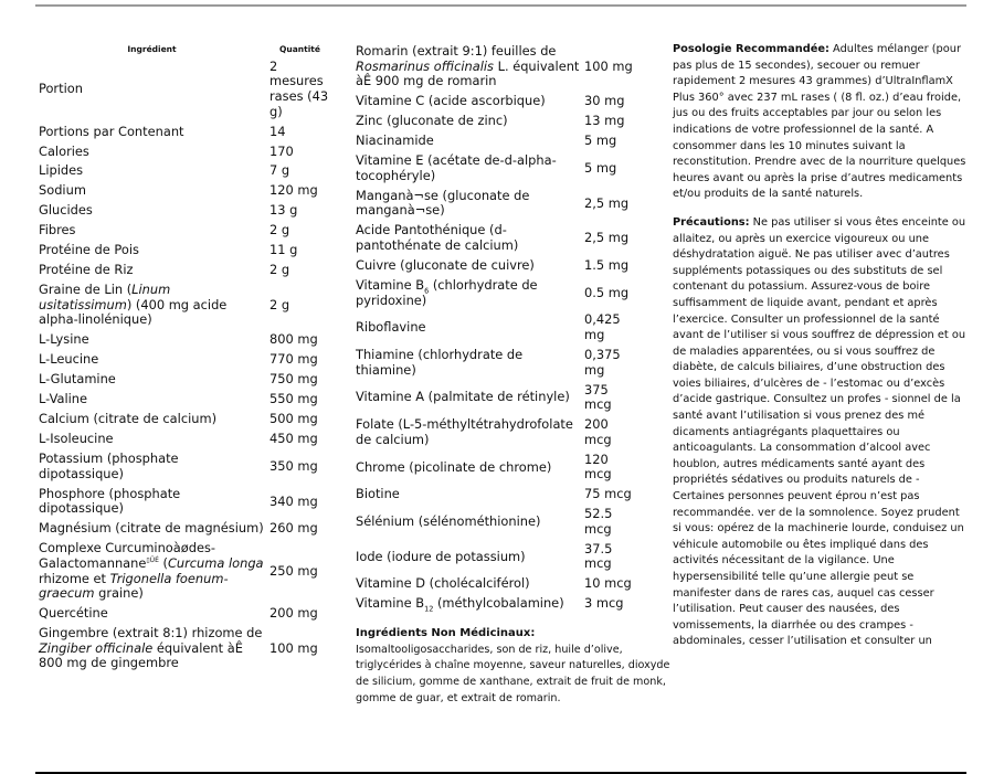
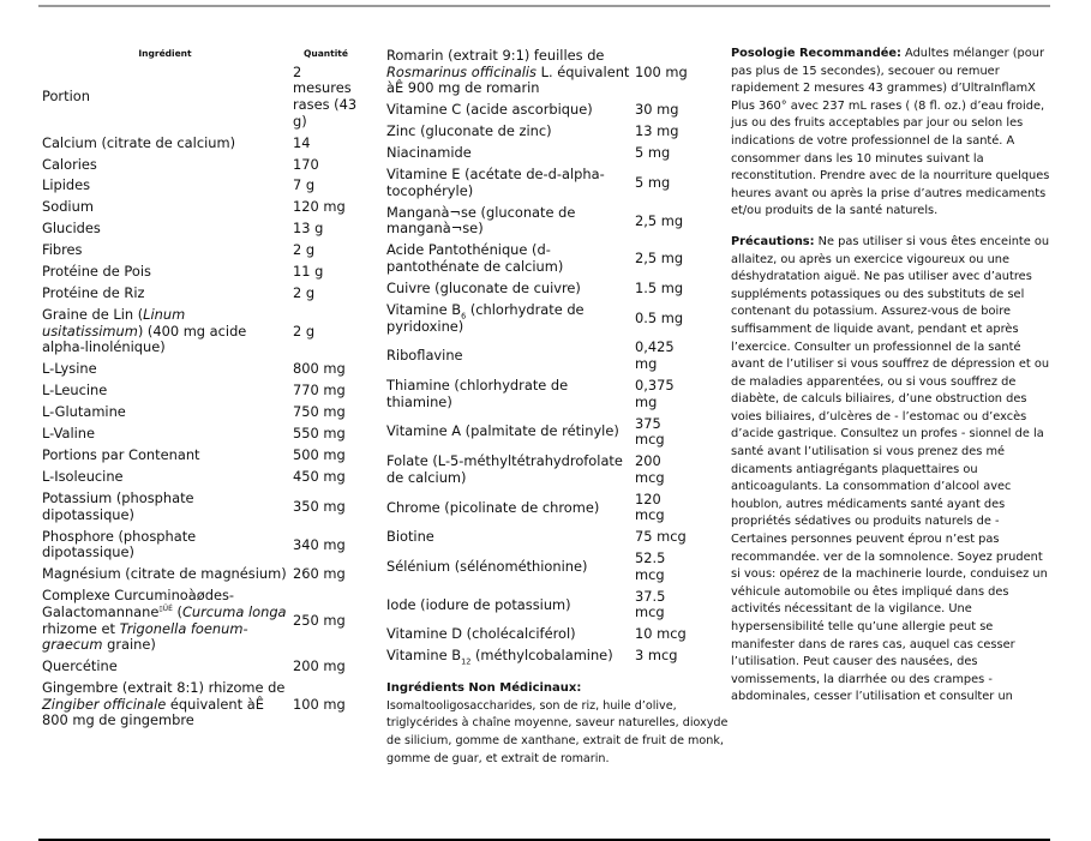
  Ingrédient	Quantité
  Portion	2 mesures rases (43 g)
- Portions par Contenant	14
+ Calcium (citrate de calcium)	14
  Calories	170
  Lipides	7 g
  Sodium	120 mg
  Glucides	13 g
  Fibres	2 g
  Protéine de Pois	11 g
  Protéine de Riz	2 g
  Graine de Lin (Linum usitatissimum) (400 mg acide alpha-linolénique)	2 g
  L-Lysine	800 mg
  L-Leucine	770 mg
  L-Glutamine	750 mg
  L-Valine	550 mg
- Calcium (citrate de calcium)	500 mg
+ Portions par Contenant	500 mg
  L-Isoleucine	450 mg
  Potassium (phosphate dipotassique)	350 mg
  Phosphore (phosphate dipotassique)	340 mg
  Magnésium (citrate de magnésium)	260 mg
  Complexe Curcuminoàødes-Galactomannane (Curcuma longa rhizome et Trigonella foenum-graecum graine)	250 mg
  Quercétine	200 mg
  Gingembre (extrait 8:1) rhizome de Zingiber officinale équivalent àÊ 800 mg de gingembre	100 mg
  Romarin (extrait 9:1) feuilles de Rosmarinus officinalis L. équivalent àÊ 900 mg de romarin	100 mg
  Vitamine C (acide ascorbique)	30 mg
  Zinc (gluconate de zinc)	13 mg
  Niacinamide	5 mg
  Vitamine E (acétate de-d-alpha-tocophéryle)	5 mg
  Manganà¬se (gluconate de manganà¬se)	2,5 mg
  Acide Pantothénique (d-pantothénate de calcium)	2,5 mg
  Cuivre (gluconate de cuivre)	1.5 mg
  Vitamine B6 (chlorhydrate de pyridoxine)	0.5 mg
  Riboflavine	0,425 mg
  Thiamine (chlorhydrate de thiamine)	0,375 mg
  Vitamine A (palmitate de rétinyle)	375 mcg
  Folate (L-5-méthyltétrahydrofolate de calcium)	200 mcg
  Chrome (picolinate de chrome)	120 mcg
  Biotine	75 mcg
  Sélénium (sélénométhionine)	52.5 mcg
  Iode (iodure de potassium)	37.5 mcg
  Vitamine D (cholécalciférol)	10 mcg
  Vitamine B12 (méthylcobalamine)	3 mcg
  Ingrédients Non Médicinaux:
  Isomaltooligosaccharides, son de riz, huile d’olive, triglycérides à chaîne moyenne, saveur naturelles, dioxyde de silicium, gomme de xanthane, extrait de fruit de monk, gomme de guar, et extrait de romarin.
  Posologie Recommandée: Adultes mélanger (pour pas plus de 15 secondes), secouer ou remuer rapidement 2 mesures 43 grammes) d’UltraInflamX Plus 360° avec 237 mL rases ( (8 fl. oz.) d’eau froide, jus ou des fruits acceptables par jour ou selon les indications de votre professionnel de la santé. A consommer dans les 10 minutes suivant la reconstitution. Prendre avec de la nourriture quelques heures avant ou après la prise d’autres medicaments et/ou produits de la santé naturels.
  Précautions: Ne pas utiliser si vous êtes enceinte ou allaitez, ou après un exercice vigoureux ou une déshydratation aiguë. Ne pas utiliser avec d’autres suppléments potassiques ou des substituts de sel contenant du potassium. Assurez-vous de boire suffisamment de liquide avant, pendant et après l’exercice. Consulter un professionnel de la santé avant de l’utiliser si vous souffrez de dépression et ou de maladies apparentées, ou si vous souffrez de diabète, de calculs biliaires, d’une obstruction des voies biliaires, d’ulcères de - l’estomac ou d’excès d’acide gastrique. Consultez un profes - sionnel de la santé avant l’utilisation si vous prenez des mé dicaments antiagrégants plaquettaires ou anticoagulants. La consommation d’alcool avec houblon, autres médicaments santé ayant des propriétés sédatives ou produits naturels de - Certaines personnes peuvent éprou n’est pas recommandée. ver de la somnolence. Soyez prudent si vous: opérez de la machinerie lourde, conduisez un véhicule automobile ou êtes impliqué dans des activités nécessitant de la vigilance. Une hypersensibilité telle qu’une allergie peut se manifester dans de rares cas, auquel cas cesser l’utilisation. Peut causer des nausées, des vomissements, la diarrhée ou des crampes - abdominales, cesser l’utilisation et consulter un
